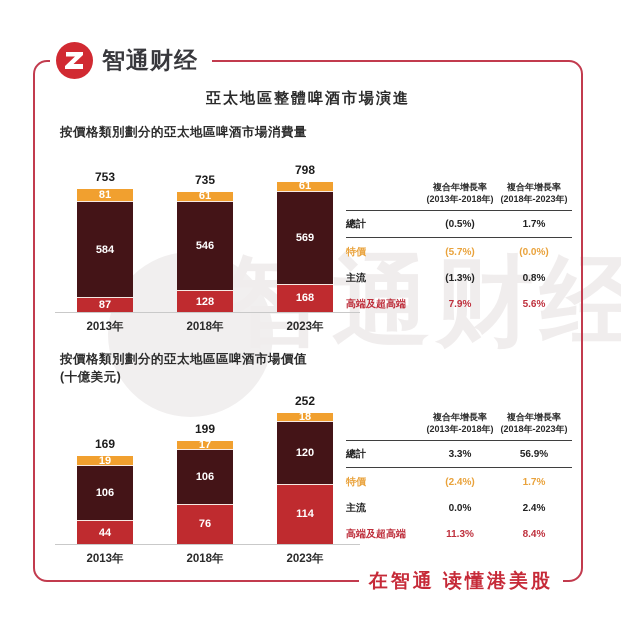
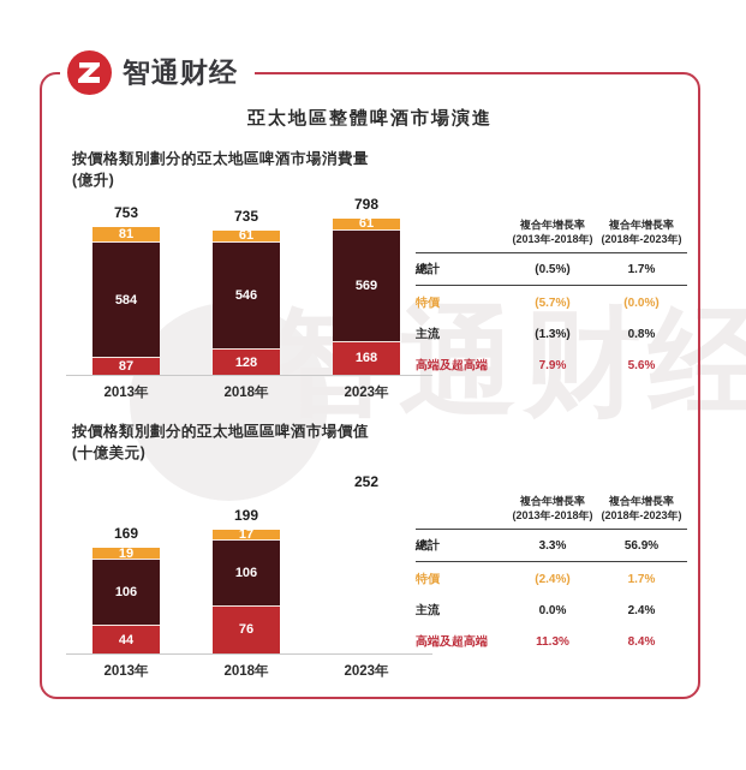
  通财经
  智通财经
  亞太地區整體啤酒市場演進
  按價格類別劃分的亞太地區啤酒市場消費量
+ (億升)
  87
  584
  81
  753
  2013年
  128
  546
  61
  735
  2018年
  168
  569
  61
  798
  2023年
  複合年增長率
  (2013年-2018年)
  複合年增長率
  (2018年-2023年)
  總計
  (0.5%)
  1.7%
  特價
  (5.7%)
  (0.0%)
  主流
  (1.3%)
  0.8%
  高端及超高端
  7.9%
  5.6%
  按價格類別劃分的亞太地區區啤酒市場價值
  (十億美元)
  44
  106
  19
  169
  2013年
  76
  106
  17
  199
  2018年
- 114
- 120
- 18
  252
  2023年
  複合年增長率
  (2013年-2018年)
  複合年增長率
  (2018年-2023年)
  總計
  3.3%
  56.9%
  特價
  (2.4%)
  1.7%
  主流
  0.0%
  2.4%
  高端及超高端
  11.3%
  8.4%
- 在智通 读懂港美股
